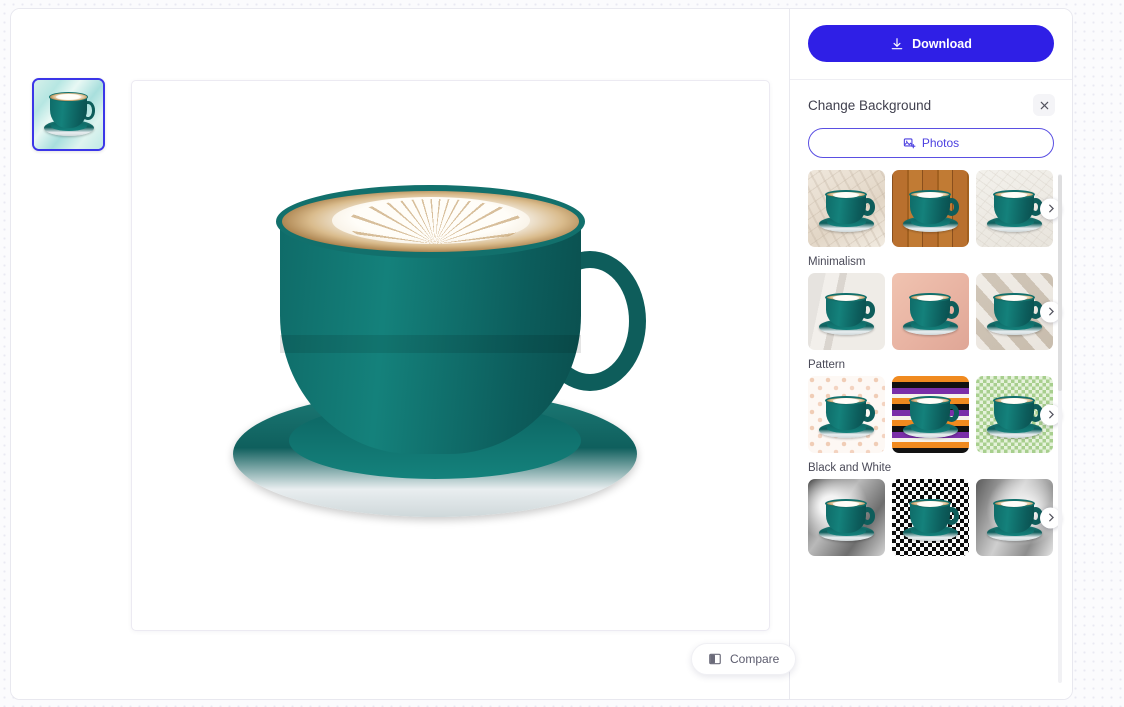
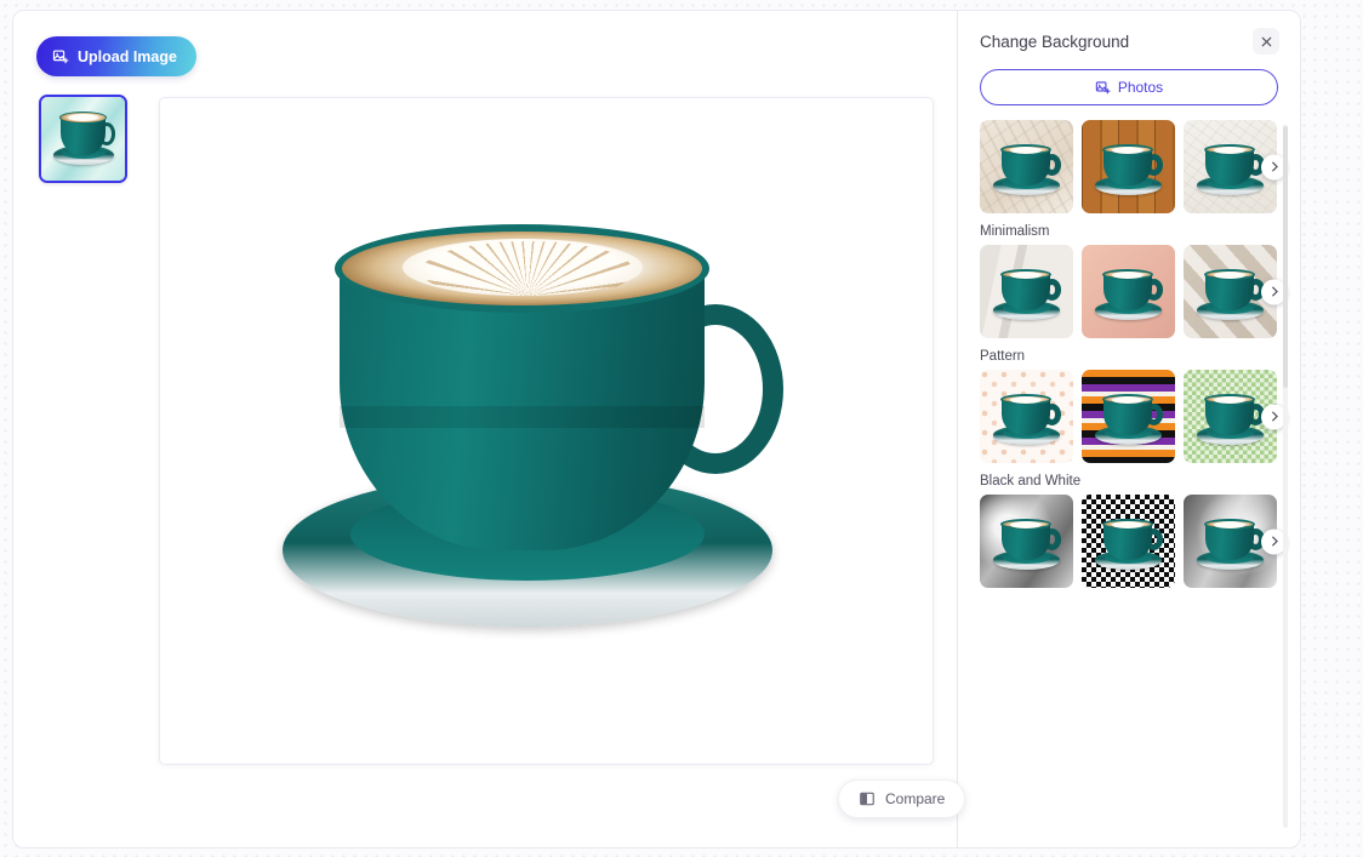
+ Upload Image
  Compare
- Download
  Change Background
  Photos
  Minimalism
  Pattern
  Black and White
